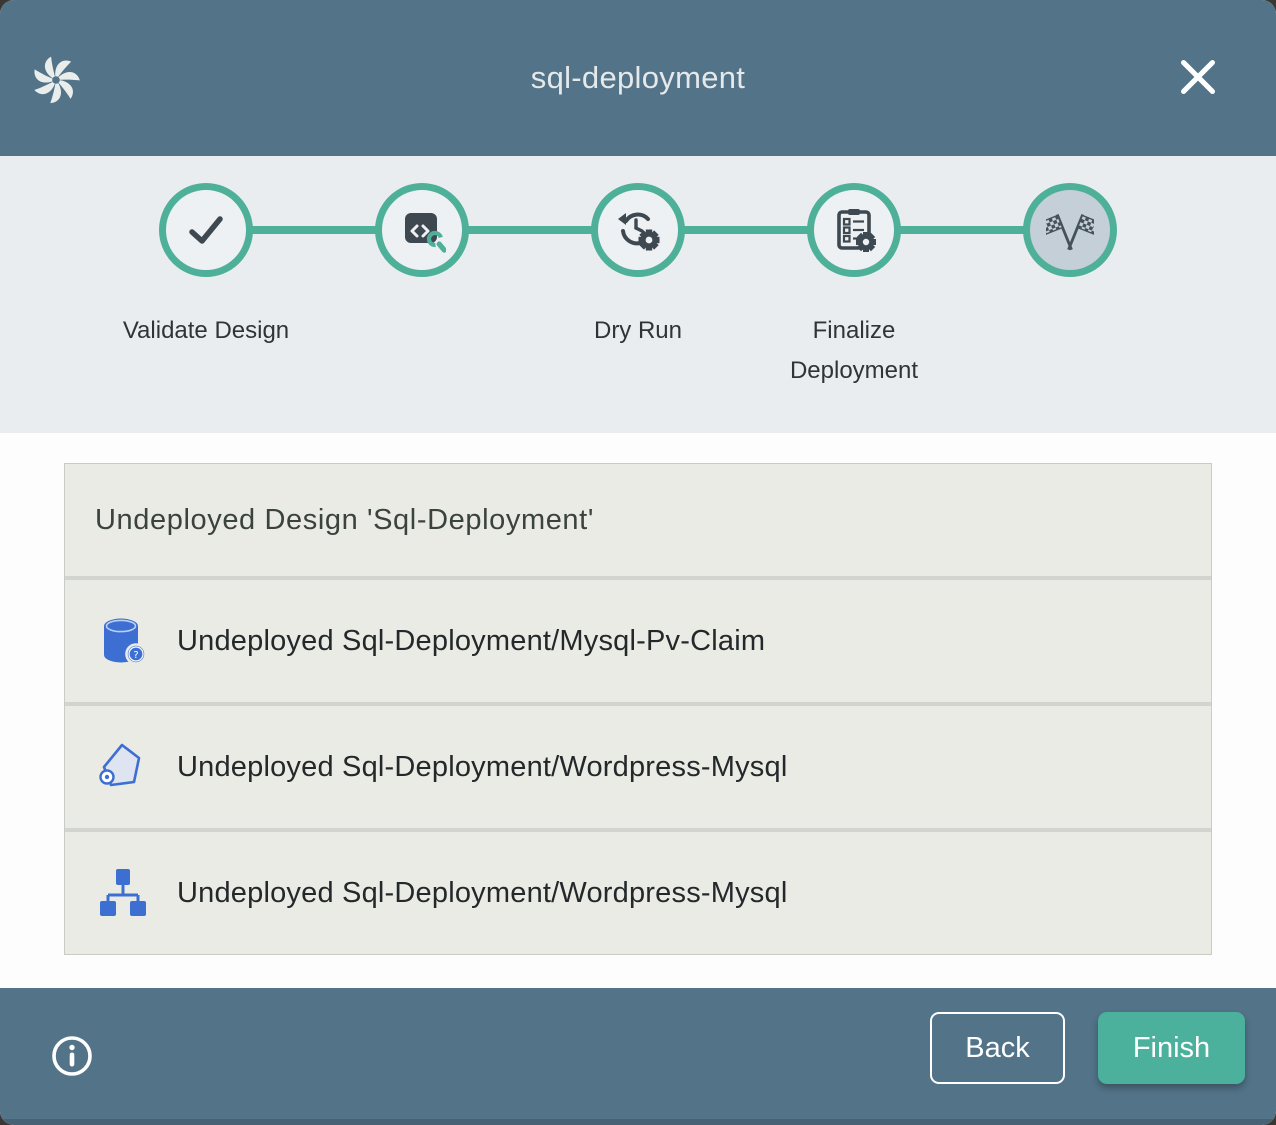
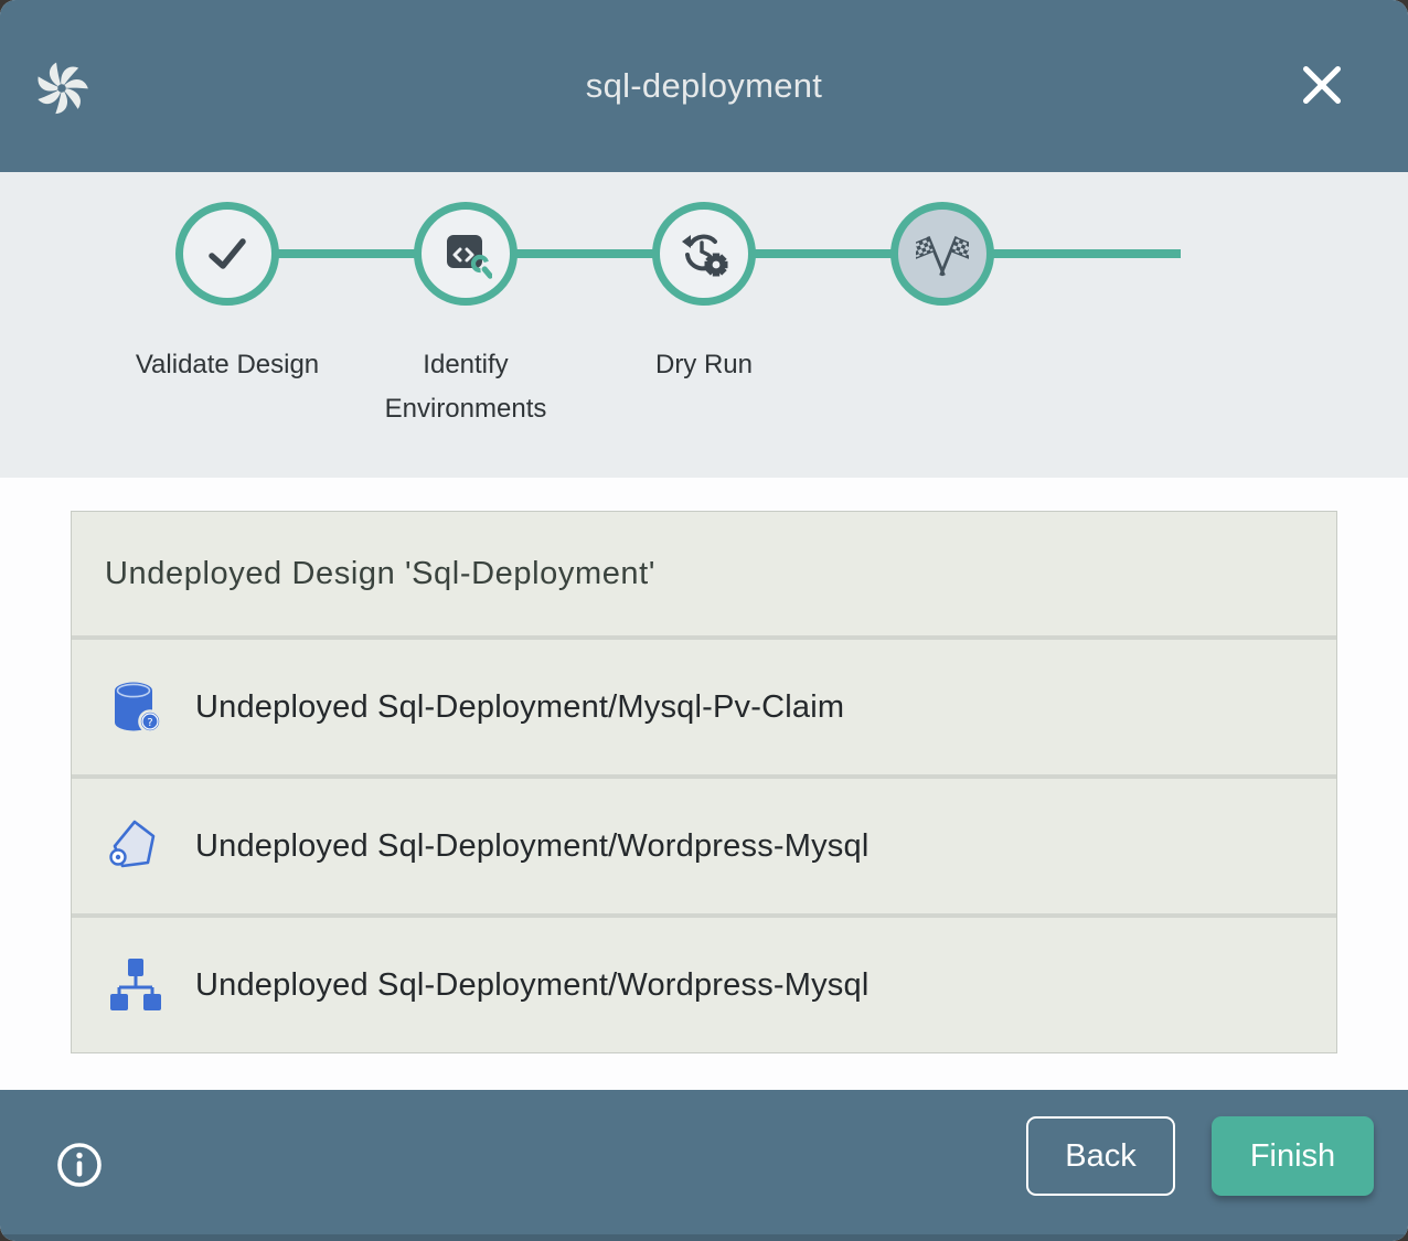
  sql-deployment
  Validate Design
+ Identify Environments
  Dry Run
- Finalize Deployment
  Undeployed Design 'Sql-Deployment'
  ?
  Undeployed Sql-Deployment/Mysql-Pv-Claim
  Undeployed Sql-Deployment/Wordpress-Mysql
  Undeployed Sql-Deployment/Wordpress-Mysql
  Back
  Finish
